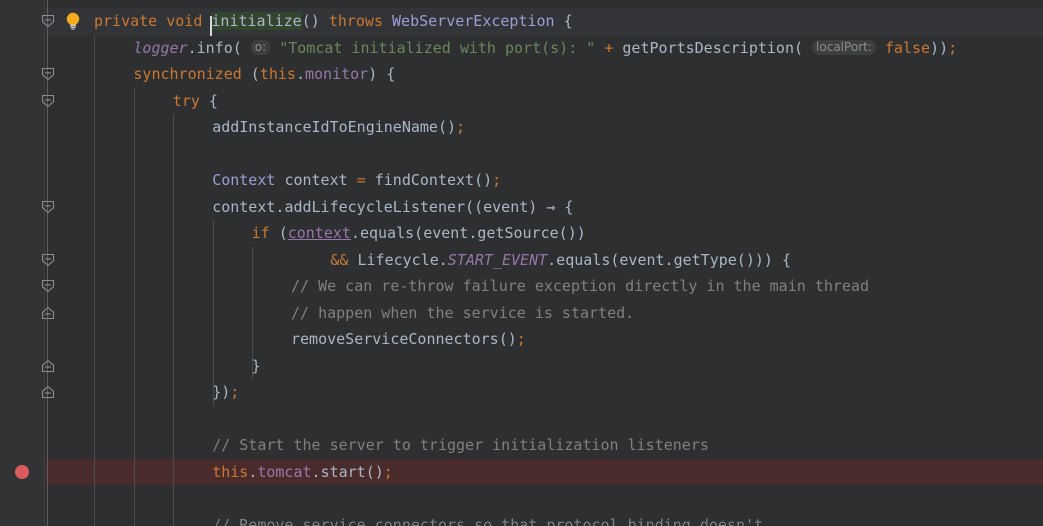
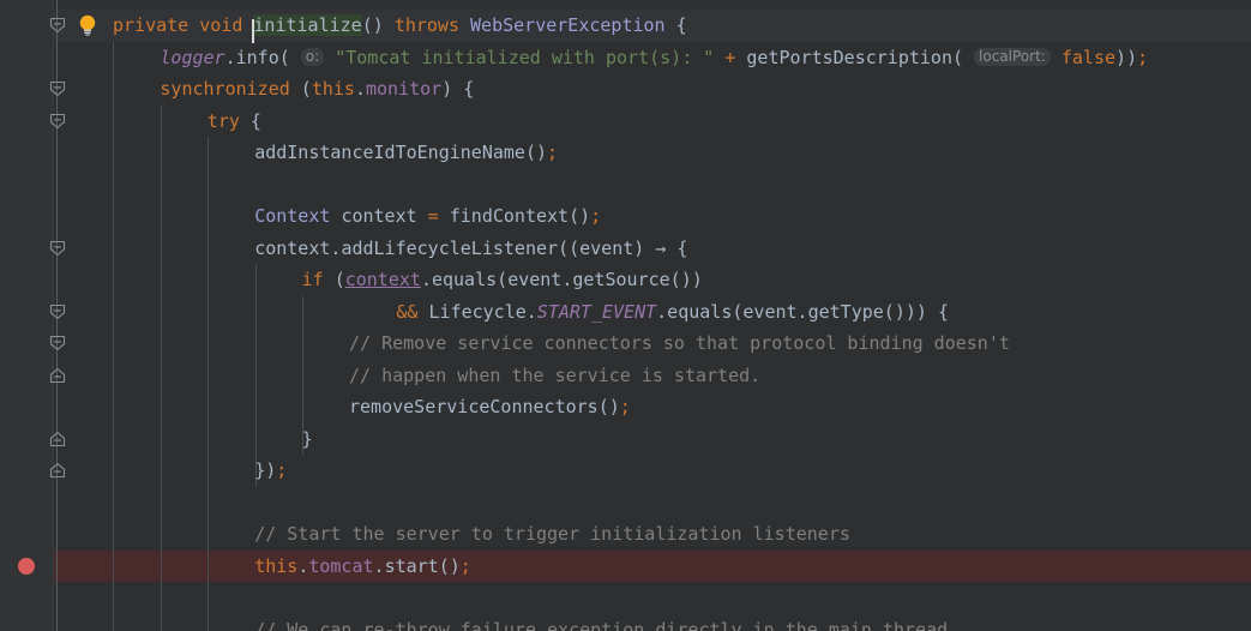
  private void initialize() throws WebServerException {
  logger.info( o: "Tomcat initialized with port(s): " + getPortsDescription( localPort: false));
  synchronized (this.monitor) {
  try {
  addInstanceIdToEngineName();
  Context context = findContext();
  context.addLifecycleListener((event) → {
  if (context.equals(event.getSource())
  && Lifecycle.START_EVENT.equals(event.getType())) {
- // We can re-throw failure exception directly in the main thread
+ // Remove service connectors so that protocol binding doesn't
  // happen when the service is started.
  removeServiceConnectors();
  }
  });
  // Start the server to trigger initialization listeners
  this.tomcat.start();
- // Remove service connectors so that protocol binding doesn't
+ // We can re-throw failure exception directly in the main thread
